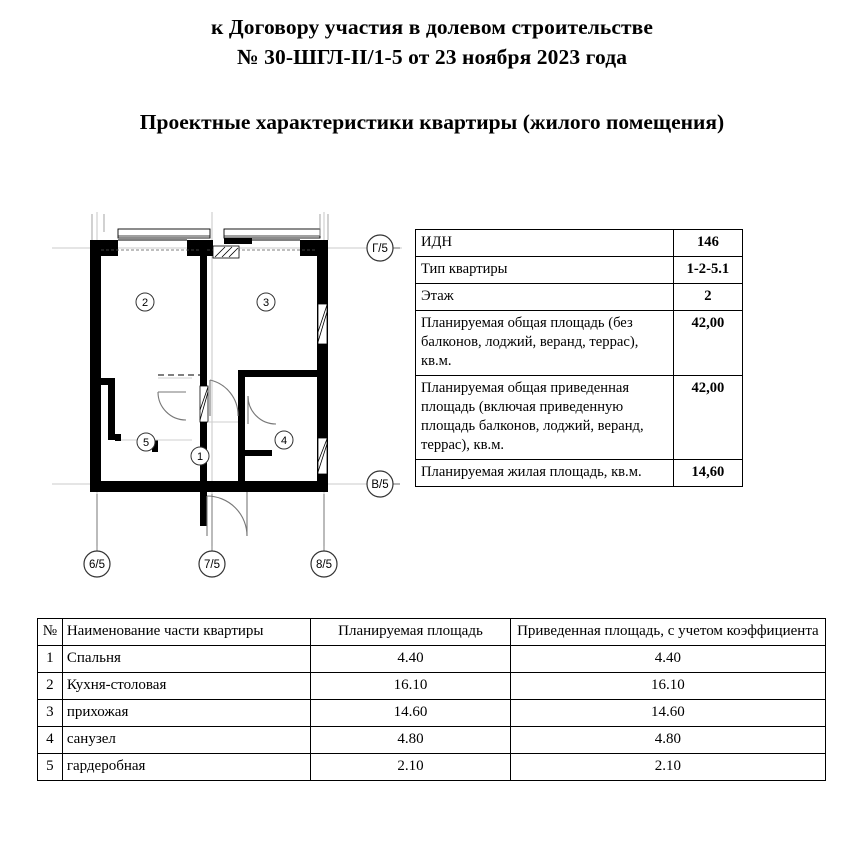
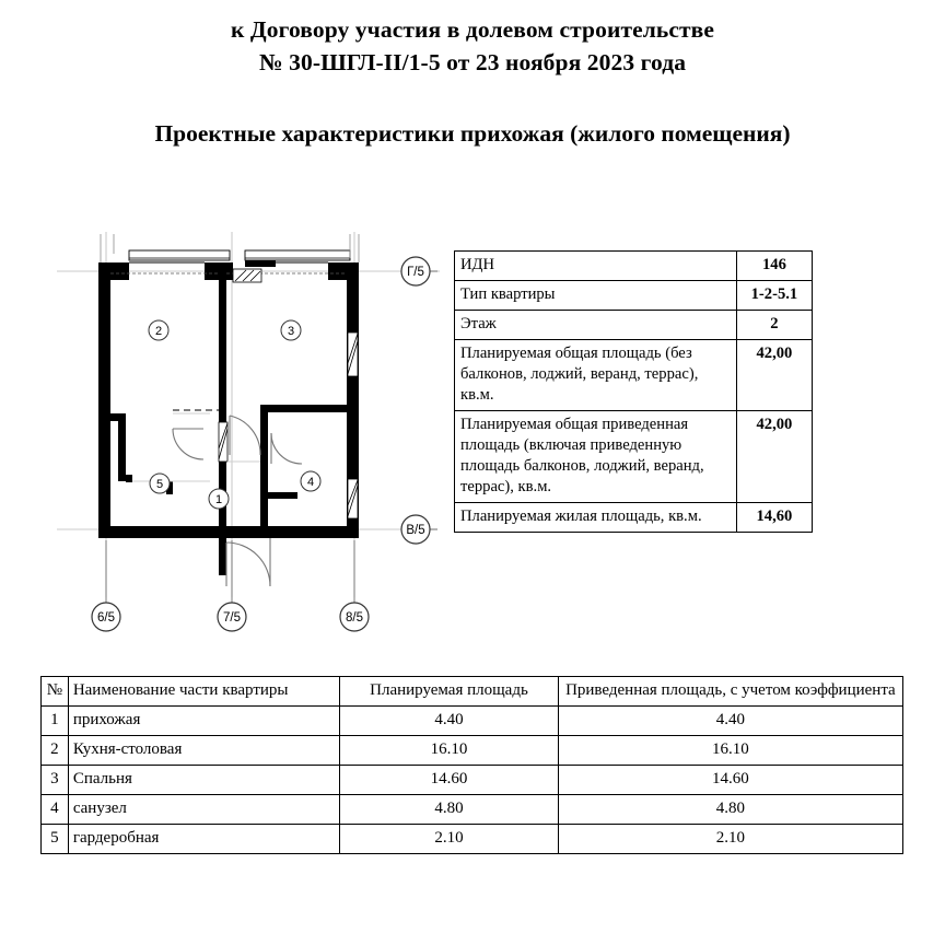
  к Договору участия в долевом строительстве
  № 30-ШГЛ-II/1-5 от 23 ноября 2023 года
- Проектные характеристики квартиры (жилого помещения)
+ Проектные характеристики прихожая (жилого помещения)
  2
  3
  5
  1
  4
  Г/5
  В/5
  6/5
  7/5
  8/5
  ИДН	146
  Тип квартиры	1-2-5.1
  Этаж	2
  Планируемая общая площадь (без балконов, лоджий, веранд, террас), кв.м.	42,00
  Планируемая общая приведенная площадь (включая приведенную площадь балконов, лоджий, веранд, террас), кв.м.	42,00
  Планируемая жилая площадь, кв.м.	14,60
  №	Наименование части квартиры	Планируемая площадь	Приведенная площадь, с учетом коэффициента
- 1	Спальня	4.40	4.40
+ 1	прихожая	4.40	4.40
  2	Кухня-столовая	16.10	16.10
- 3	прихожая	14.60	14.60
+ 3	Спальня	14.60	14.60
  4	санузел	4.80	4.80
  5	гардеробная	2.10	2.10
